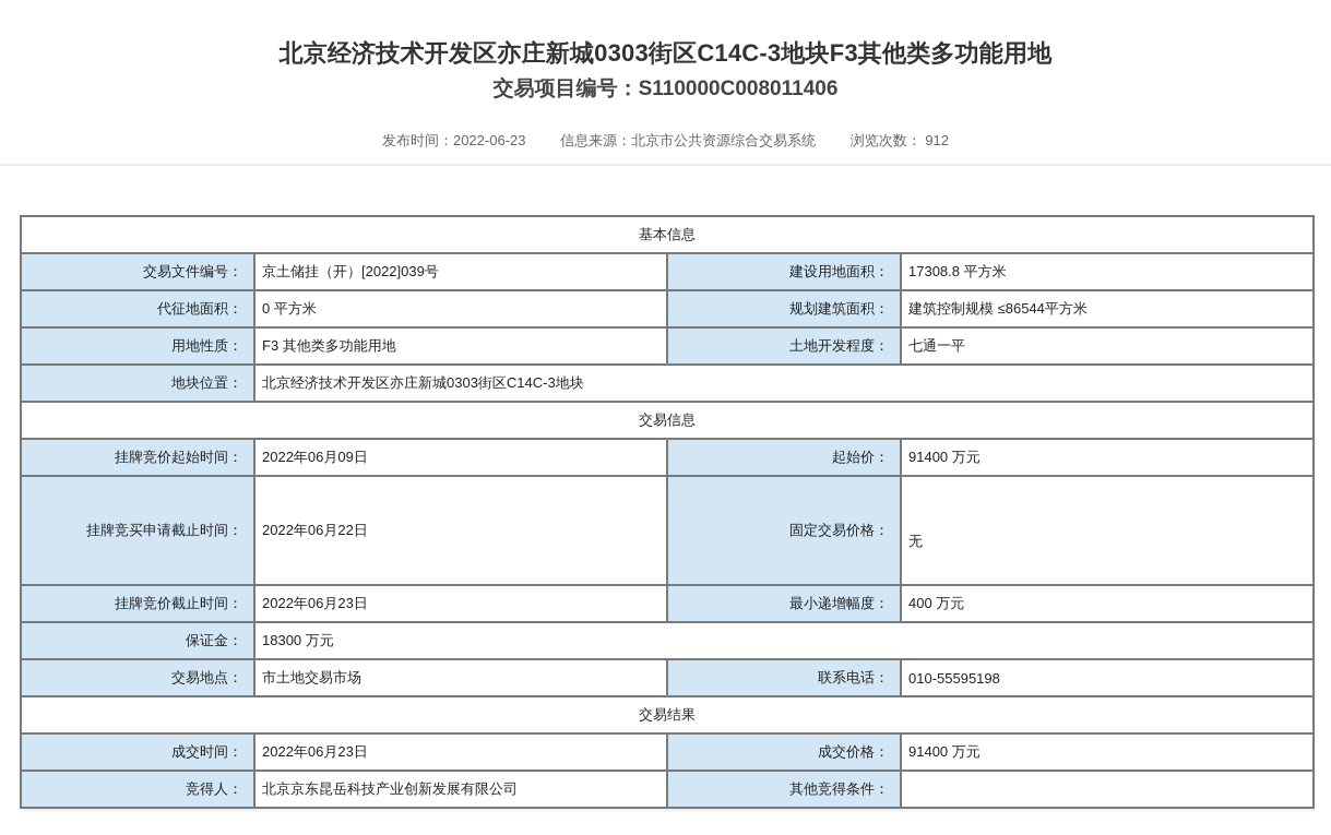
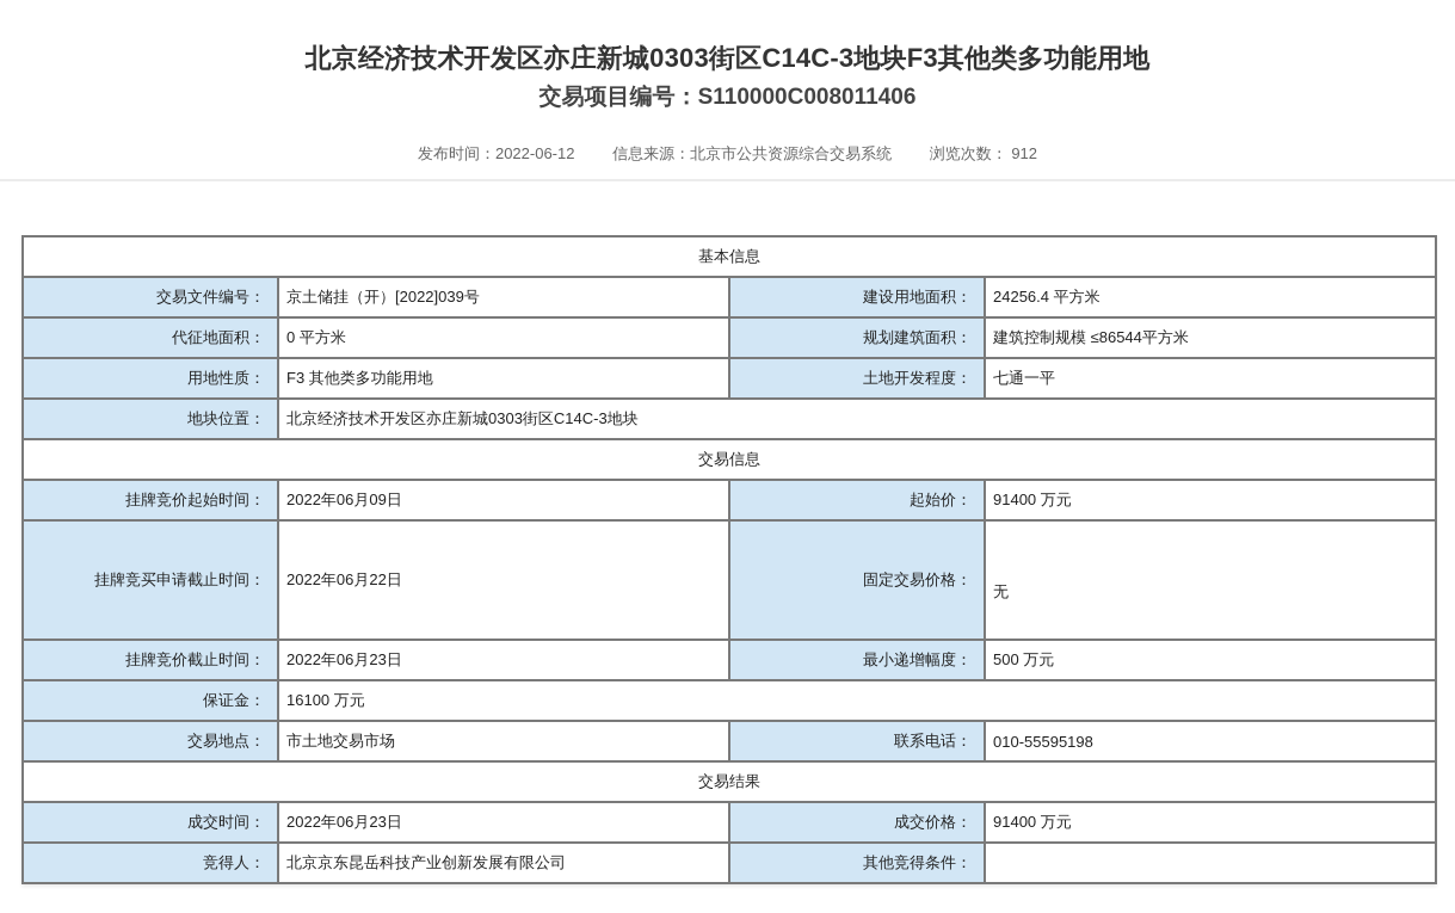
  北京经济技术开发区亦庄新城0303街区C14C-3地块F3其他类多功能用地
  交易项目编号：S110000C008011406
- 发布时间：2022-06-23 信息来源：北京市公共资源综合交易系统 浏览次数： 912
+ 发布时间：2022-06-12 信息来源：北京市公共资源综合交易系统 浏览次数： 912
  基本信息
- 交易文件编号：	京土储挂（开）[2022]039号	建设用地面积：	17308.8 平方米
+ 交易文件编号：	京土储挂（开）[2022]039号	建设用地面积：	24256.4 平方米
  代征地面积：	0 平方米	规划建筑面积：	建筑控制规模 ≤86544平方米
  用地性质：	F3 其他类多功能用地	土地开发程度：	七通一平
  地块位置：	北京经济技术开发区亦庄新城0303街区C14C-3地块
  交易信息
  挂牌竞价起始时间：	2022年06月09日	起始价：	91400 万元
  挂牌竞买申请截止时间：	2022年06月22日	固定交易价格：	无
- 挂牌竞价截止时间：	2022年06月23日	最小递增幅度：	400 万元
+ 挂牌竞价截止时间：	2022年06月23日	最小递增幅度：	500 万元
- 保证金：	18300 万元
+ 保证金：	16100 万元
  交易地点：	市土地交易市场	联系电话：	010-55595198
  交易结果
  成交时间：	2022年06月23日	成交价格：	91400 万元
  竞得人：	北京京东昆岳科技产业创新发展有限公司	其他竞得条件：
